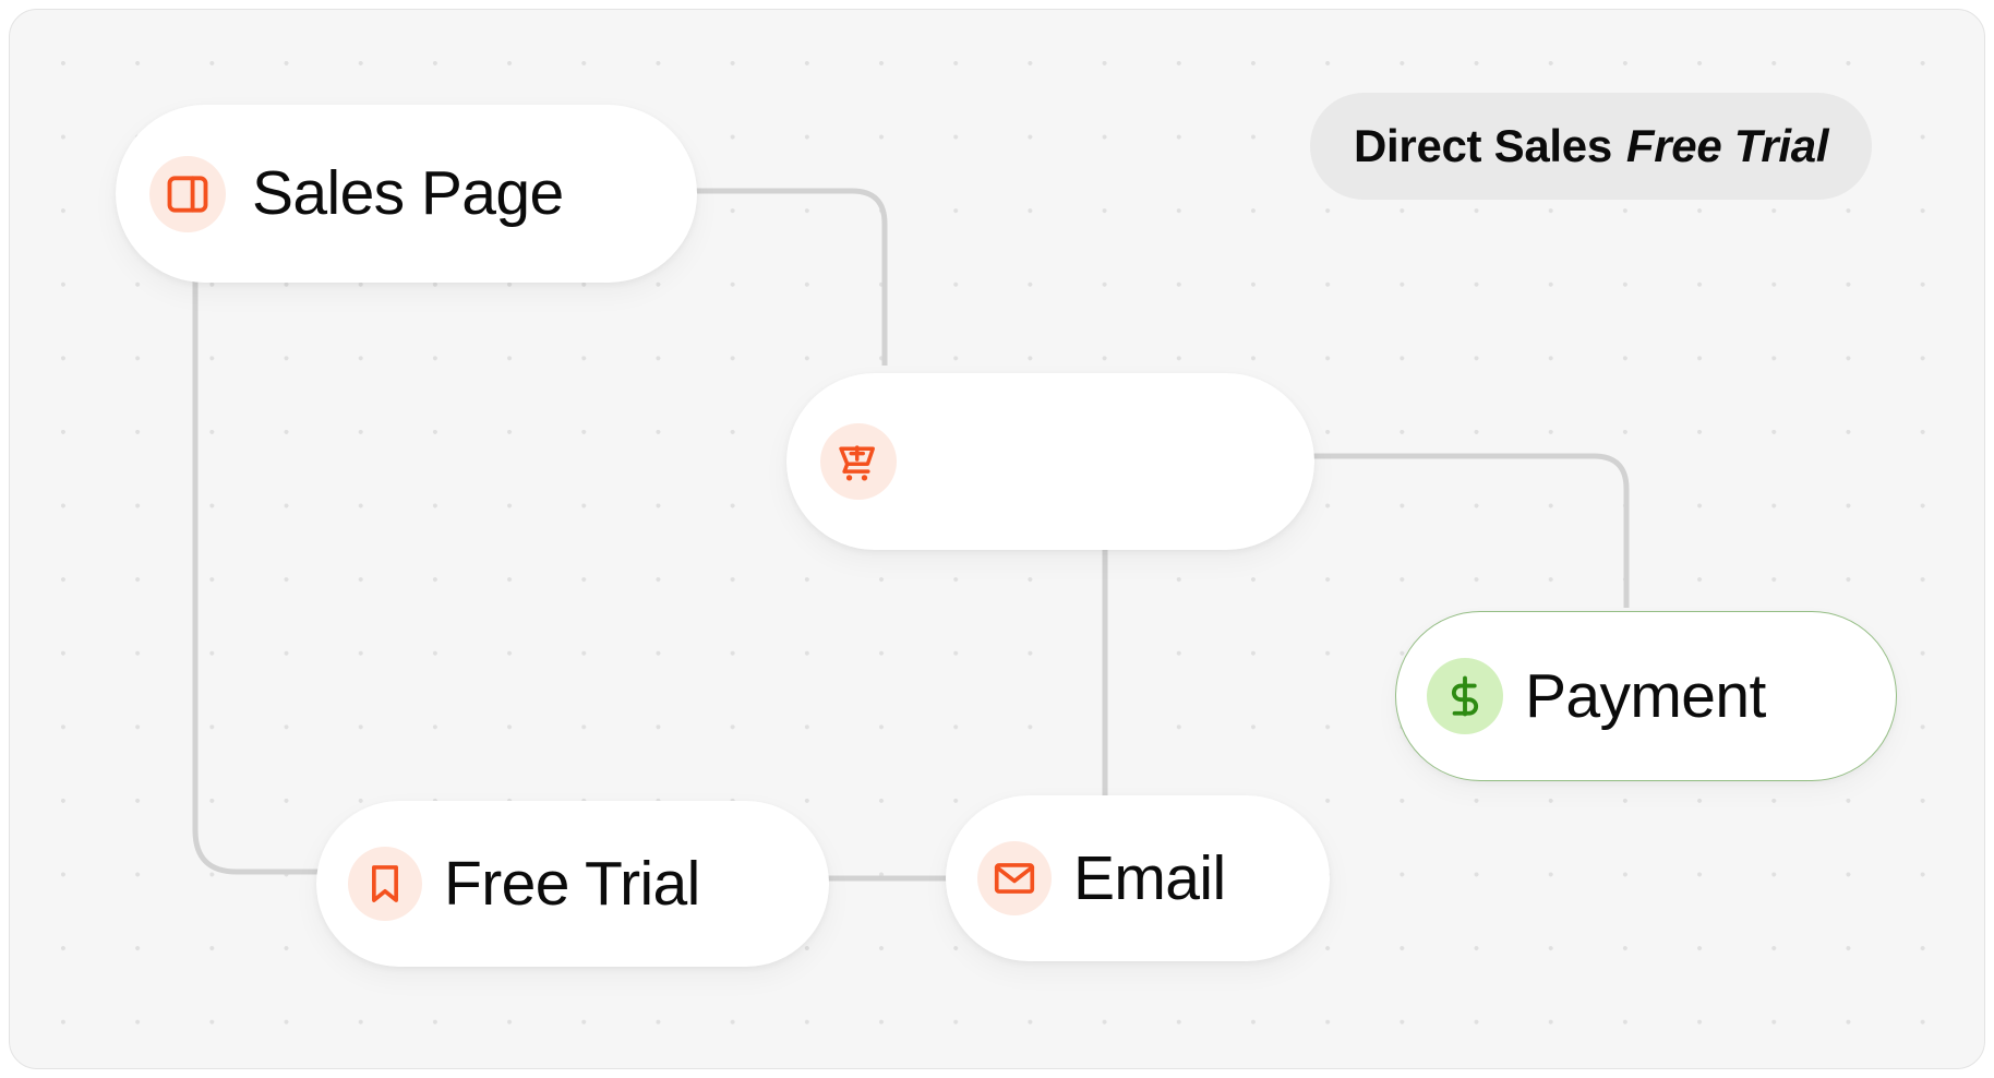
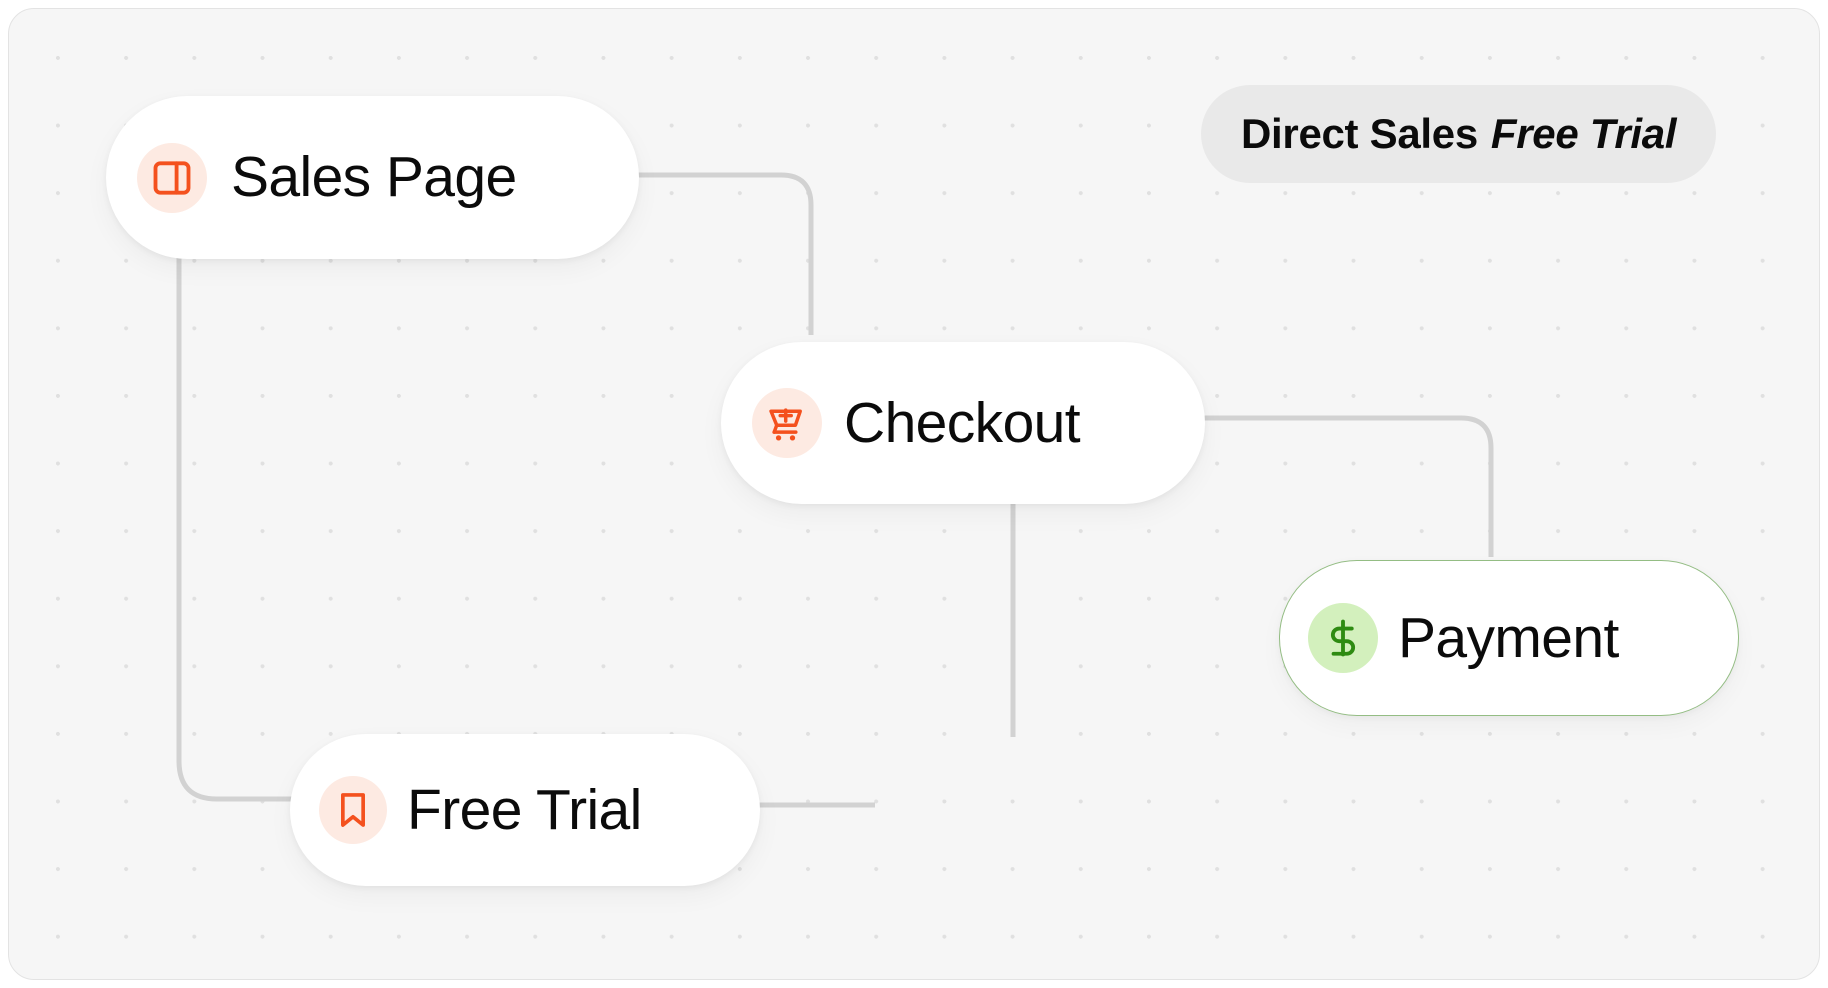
  Sales Page
+ Checkout
  Payment
  Free Trial
- Email
  Direct Sales
  Free Trial
